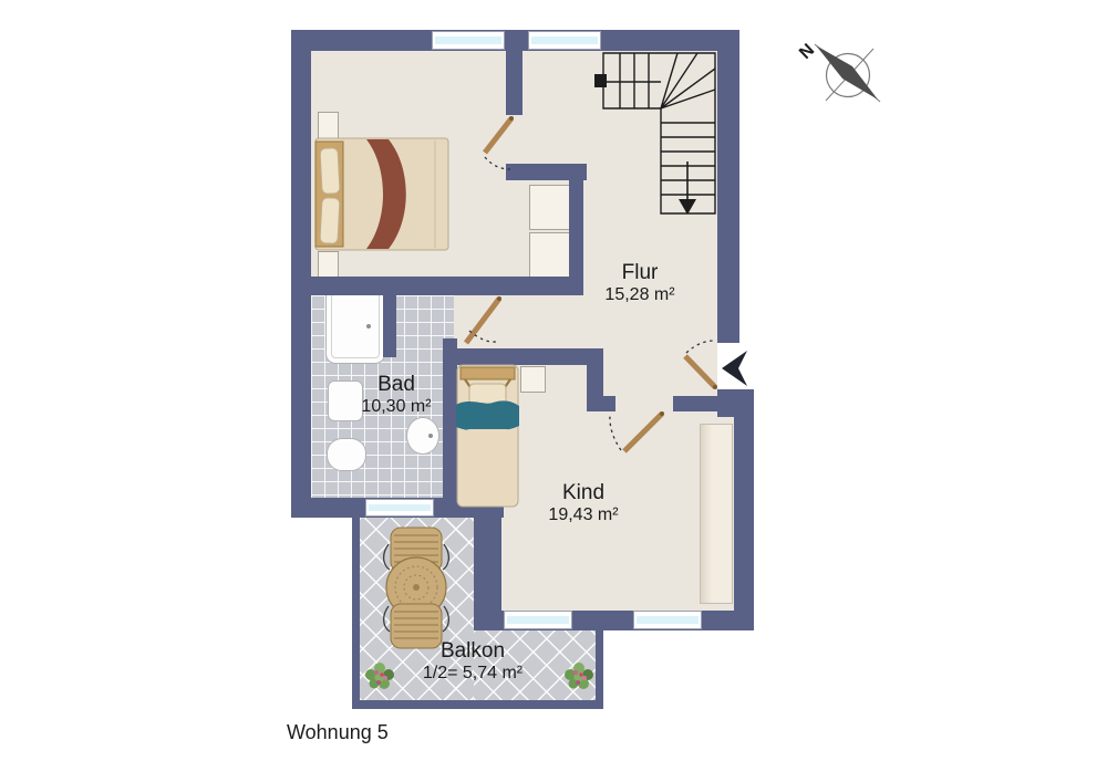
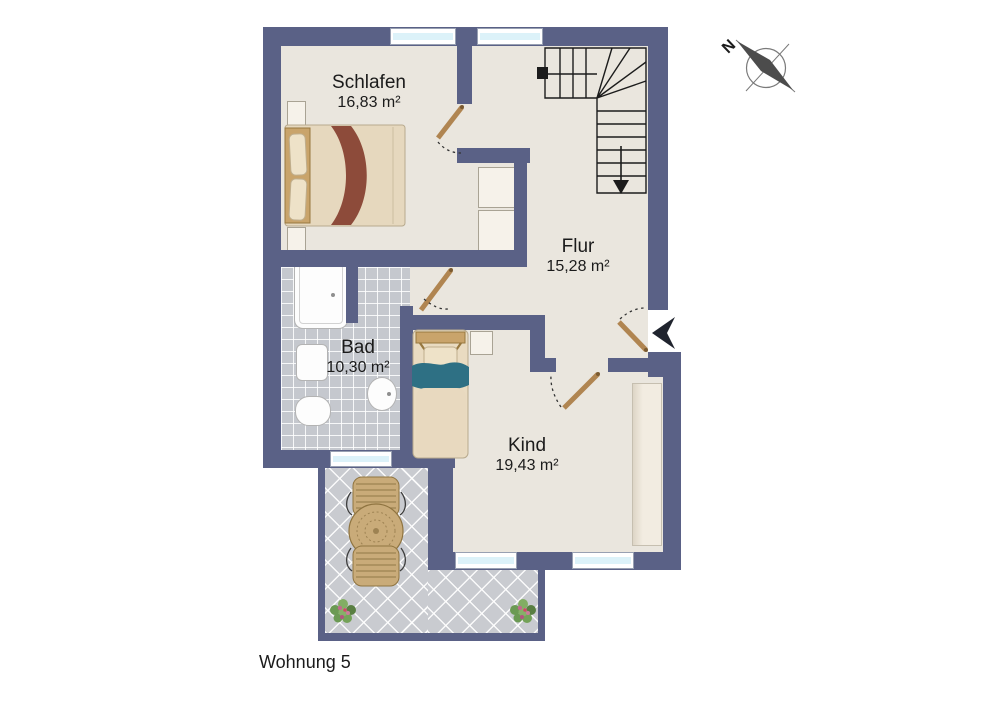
+ Schlafen
+ 16,83 m²
  Flur
  15,28 m²
  Bad
  10,30 m²
  Kind
  19,43 m²
- Balkon
- 1/2= 5,74 m²
  Wohnung 5
